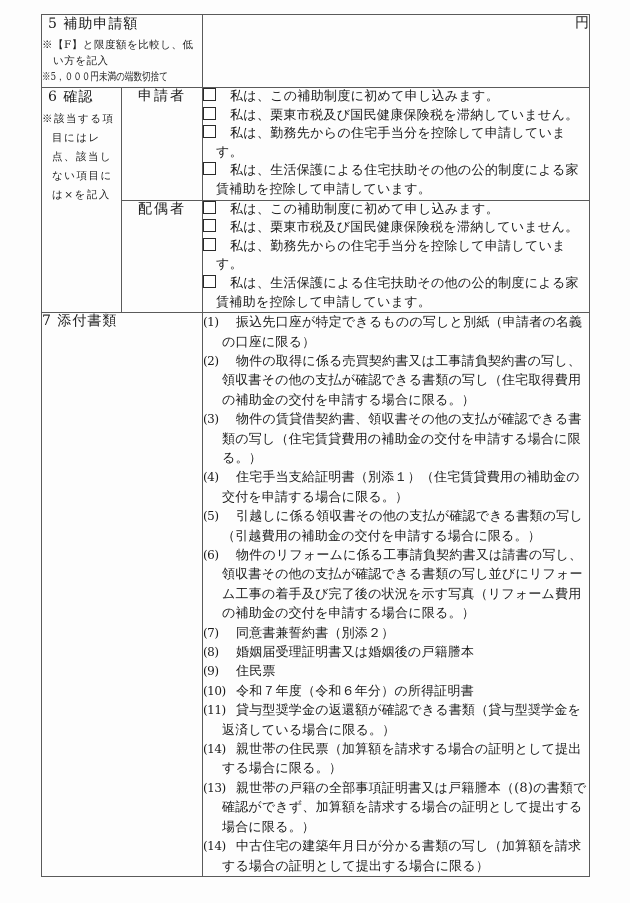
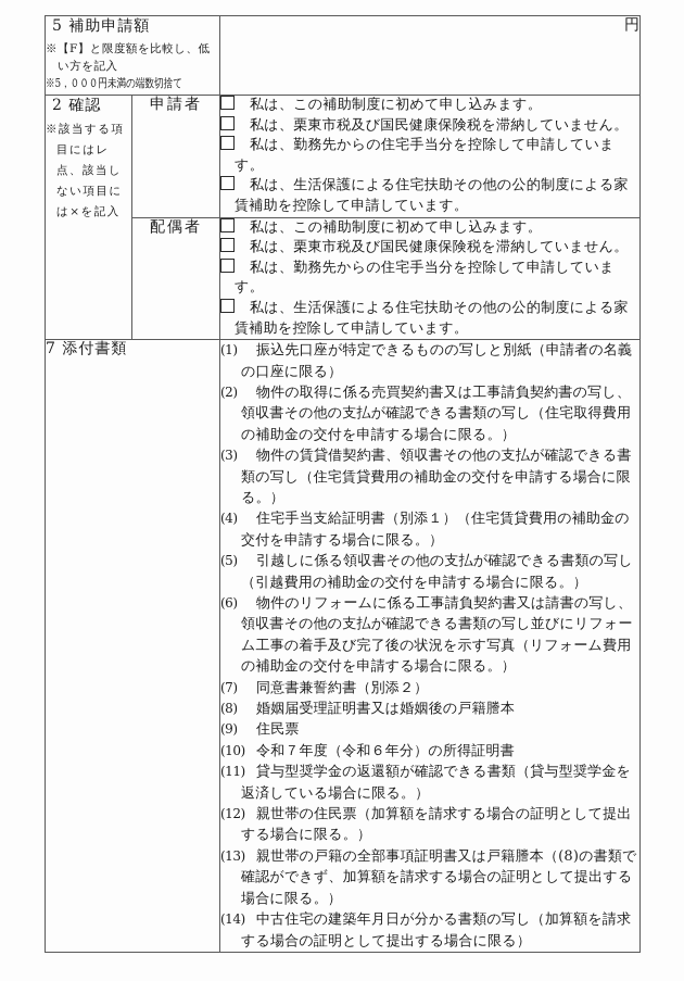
  5 補助申請額 ※【F】と限度額を比較し、低い方を記入 ※5，０００円未満の端数切捨て	円
- 6 確認 ※該当する項目にはレ点、該当しない項目には×を記入	申請者	私は、この補助制度に初めて申し込みます。 私は、栗東市税及び国民健康保険税を滞納していません。 私は、勤務先からの住宅手当分を控除して申請しています。 私は、生活保護による住宅扶助その他の公的制度による家賃補助を控除して申請しています。
+ 2 確認 ※該当する項目にはレ点、該当しない項目には×を記入	申請者	私は、この補助制度に初めて申し込みます。 私は、栗東市税及び国民健康保険税を滞納していません。 私は、勤務先からの住宅手当分を控除して申請しています。 私は、生活保護による住宅扶助その他の公的制度による家賃補助を控除して申請しています。
  配偶者	私は、この補助制度に初めて申し込みます。 私は、栗東市税及び国民健康保険税を滞納していません。 私は、勤務先からの住宅手当分を控除して申請しています。 私は、生活保護による住宅扶助その他の公的制度による家賃補助を控除して申請しています。
- 7 添付書類	(1) 振込先口座が特定できるものの写しと別紙（申請者の名義の口座に限る） (2) 物件の取得に係る売買契約書又は工事請負契約書の写し、領収書その他の支払が確認できる書類の写し（住宅取得費用の補助金の交付を申請する場合に限る。） (3) 物件の賃貸借契約書、領収書その他の支払が確認できる書類の写し（住宅賃貸費用の補助金の交付を申請する場合に限る。） (4) 住宅手当支給証明書（別添１）（住宅賃貸費用の補助金の交付を申請する場合に限る。） (5) 引越しに係る領収書その他の支払が確認できる書類の写し（引越費用の補助金の交付を申請する場合に限る。） (6) 物件のリフォームに係る工事請負契約書又は請書の写し、領収書その他の支払が確認できる書類の写し並びにリフォーム工事の着手及び完了後の状況を示す写真（リフォーム費用の補助金の交付を申請する場合に限る。） (7) 同意書兼誓約書（別添２） (8) 婚姻届受理証明書又は婚姻後の戸籍謄本 (9) 住民票 (10) 令和７年度（令和６年分）の所得証明書 (11) 貸与型奨学金の返還額が確認できる書類（貸与型奨学金を返済している場合に限る。） (14) 親世帯の住民票（加算額を請求する場合の証明として提出する場合に限る。） (13) 親世帯の戸籍の全部事項証明書又は戸籍謄本（(8)の書類で確認ができず、加算額を請求する場合の証明として提出する場合に限る。） (14) 中古住宅の建築年月日が分かる書類の写し（加算額を請求する場合の証明として提出する場合に限る）
+ 7 添付書類	(1) 振込先口座が特定できるものの写しと別紙（申請者の名義の口座に限る） (2) 物件の取得に係る売買契約書又は工事請負契約書の写し、領収書その他の支払が確認できる書類の写し（住宅取得費用の補助金の交付を申請する場合に限る。） (3) 物件の賃貸借契約書、領収書その他の支払が確認できる書類の写し（住宅賃貸費用の補助金の交付を申請する場合に限る。） (4) 住宅手当支給証明書（別添１）（住宅賃貸費用の補助金の交付を申請する場合に限る。） (5) 引越しに係る領収書その他の支払が確認できる書類の写し（引越費用の補助金の交付を申請する場合に限る。） (6) 物件のリフォームに係る工事請負契約書又は請書の写し、領収書その他の支払が確認できる書類の写し並びにリフォーム工事の着手及び完了後の状況を示す写真（リフォーム費用の補助金の交付を申請する場合に限る。） (7) 同意書兼誓約書（別添２） (8) 婚姻届受理証明書又は婚姻後の戸籍謄本 (9) 住民票 (10) 令和７年度（令和６年分）の所得証明書 (11) 貸与型奨学金の返還額が確認できる書類（貸与型奨学金を返済している場合に限る。） (12) 親世帯の住民票（加算額を請求する場合の証明として提出する場合に限る。） (13) 親世帯の戸籍の全部事項証明書又は戸籍謄本（(8)の書類で確認ができず、加算額を請求する場合の証明として提出する場合に限る。） (14) 中古住宅の建築年月日が分かる書類の写し（加算額を請求する場合の証明として提出する場合に限る）
